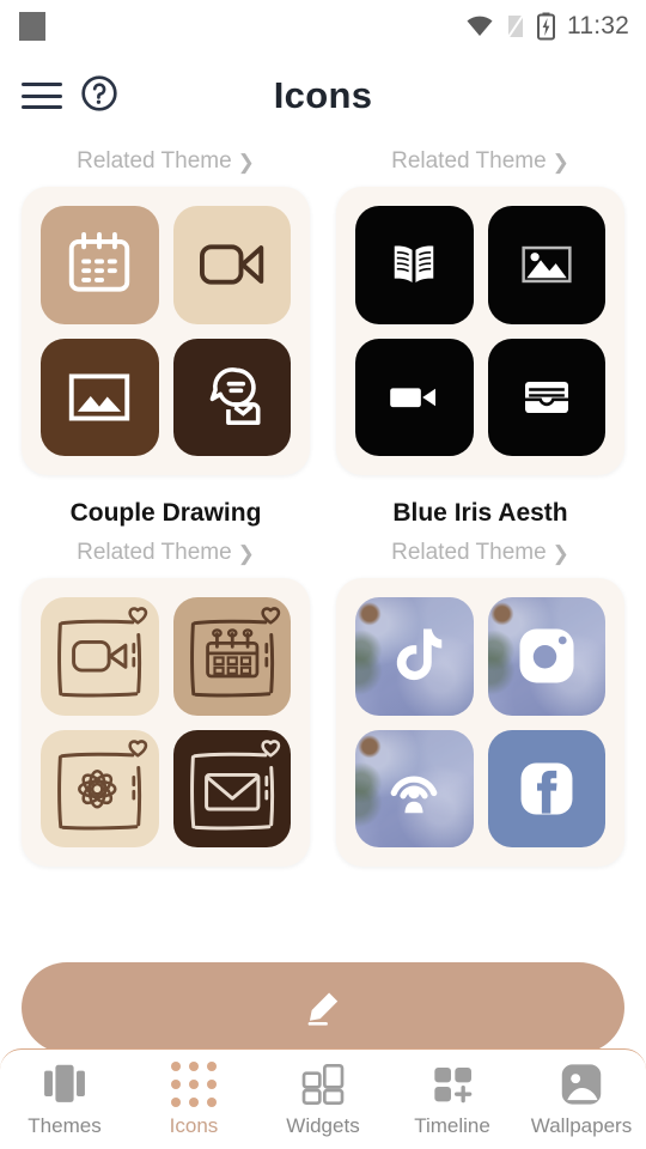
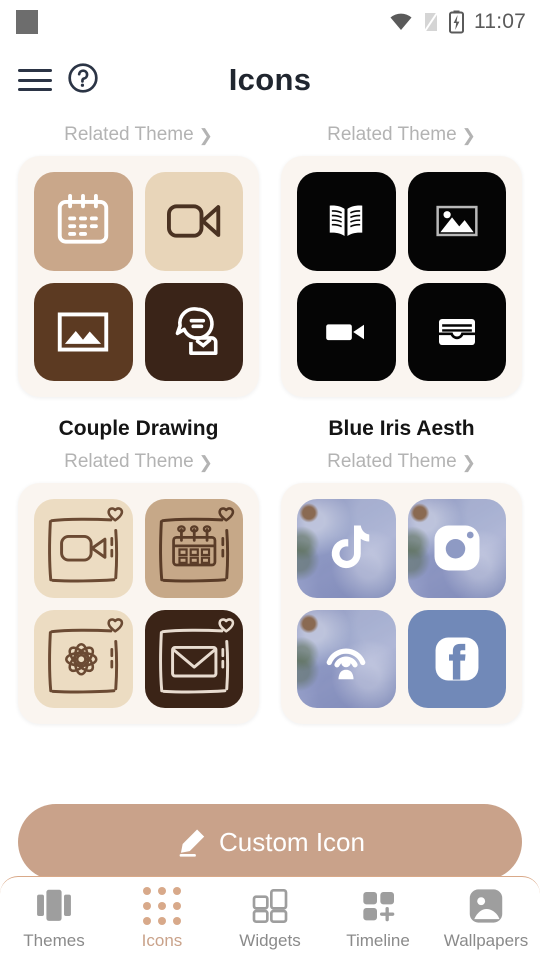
- 11:32
+ 11:07
  Icons
  Related Theme
  ❯
  Couple Drawing
  Related Theme
  ❯
  Blue Iris Aesth
  Related Theme
  ❯
  Related Theme
  ❯
+ Custom Icon
  Themes
  Icons
  Widgets
  Timeline
  Wallpapers
